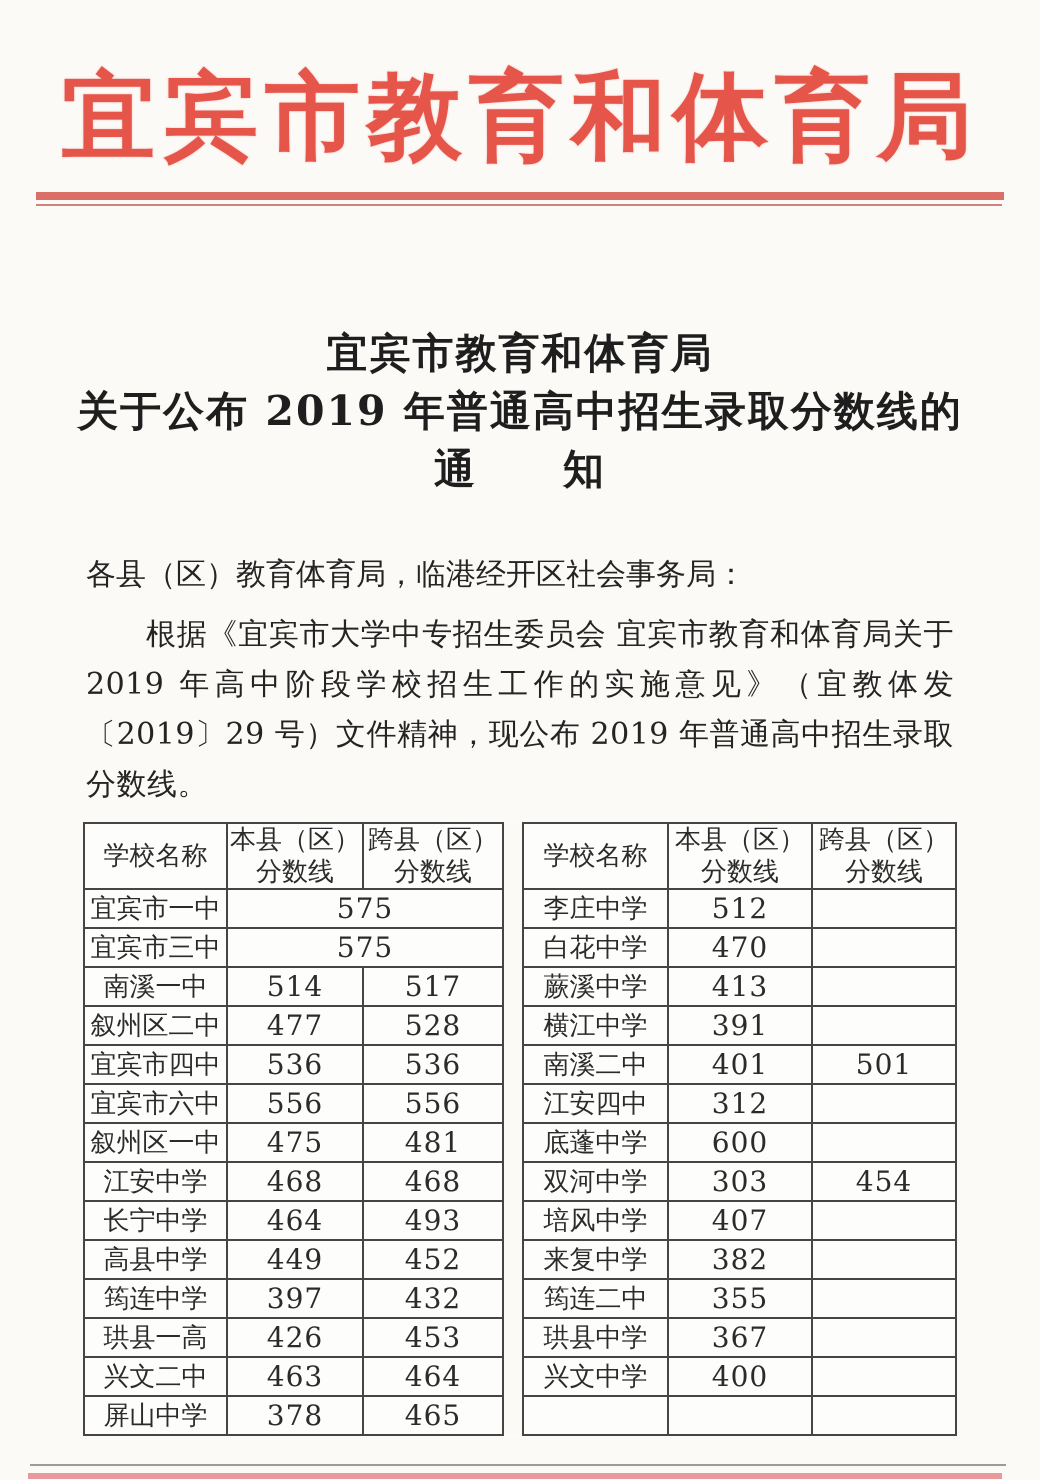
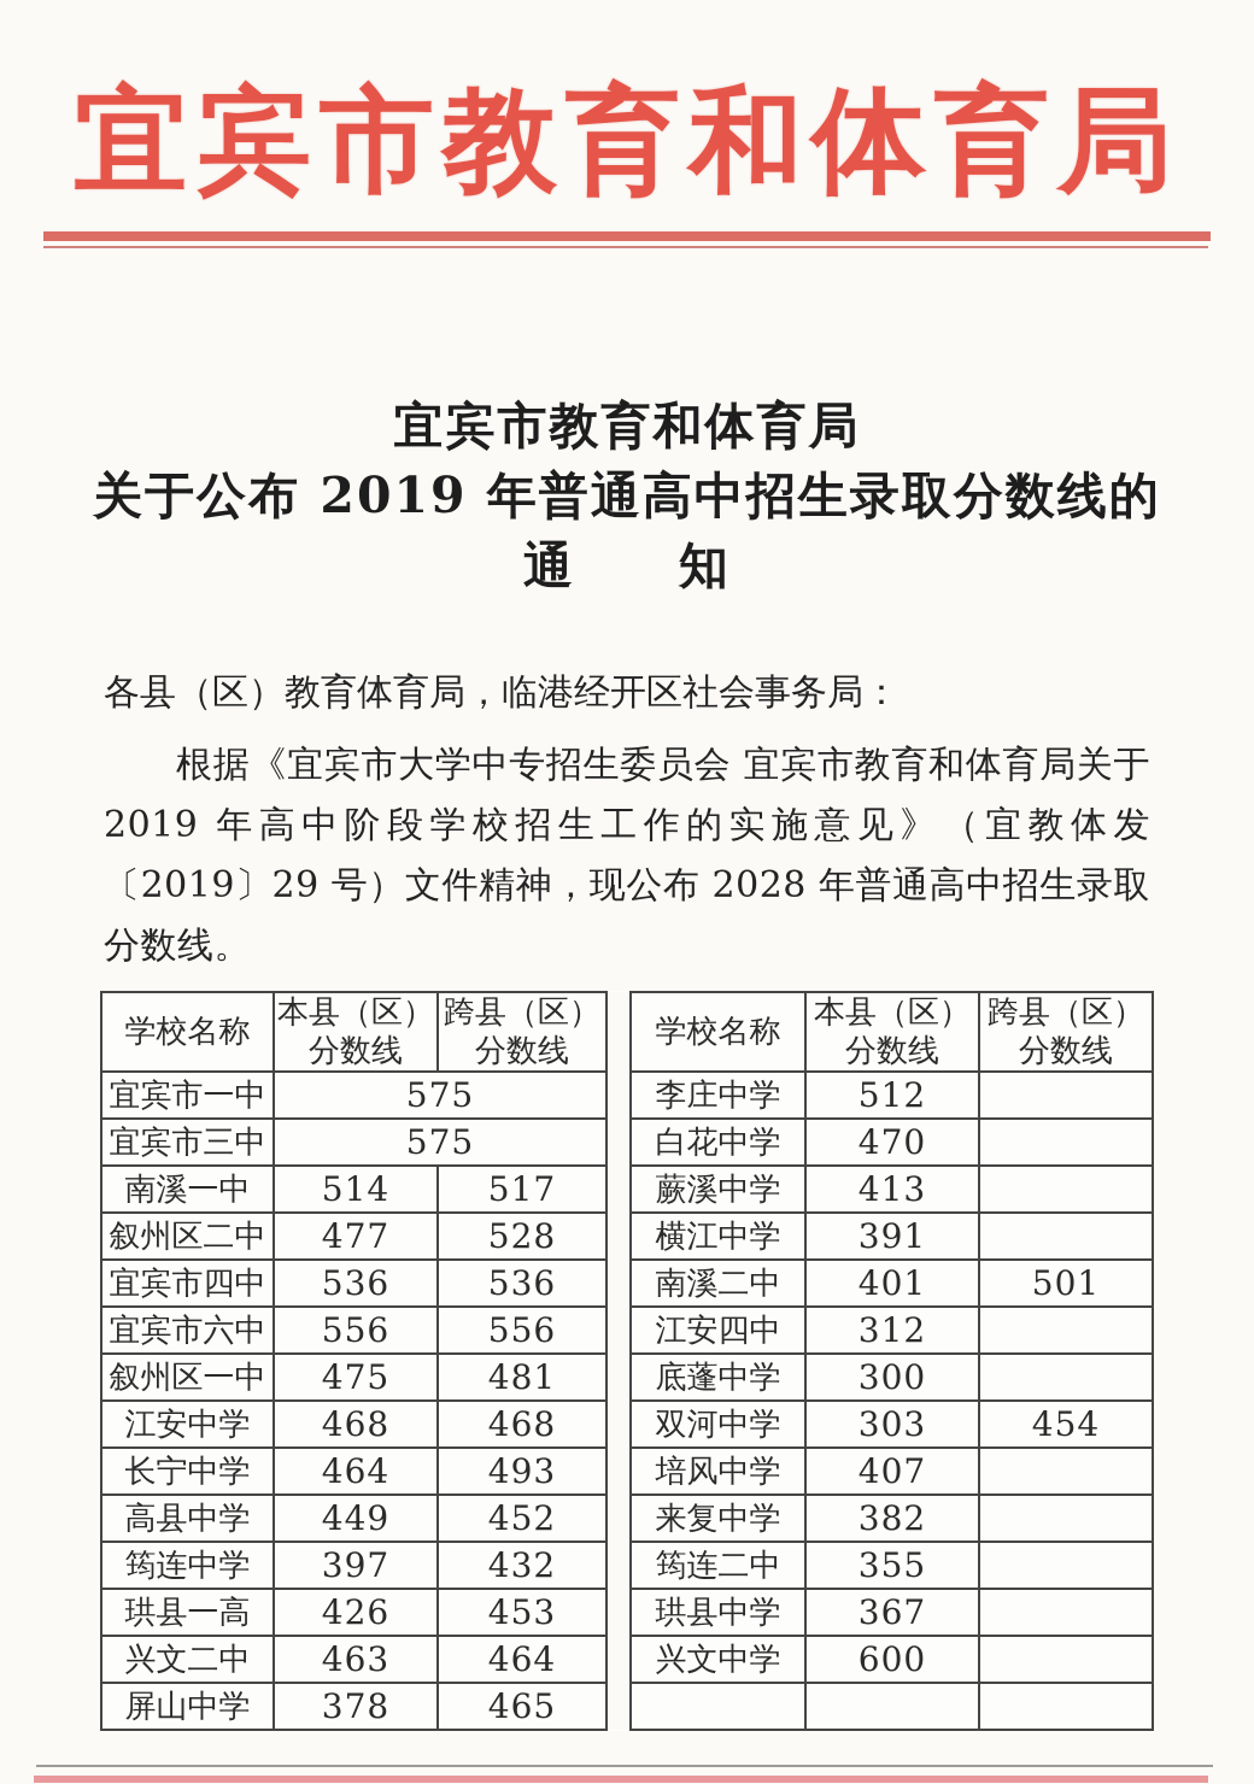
  宜宾市教育和体育局
  宜宾市教育和体育局
  关于公布 2019 年普通高中招生录取分数线的
  通 知
  各县（区）教育体育局，临港经开区社会事务局：
- 根据《宜宾市大学中专招生委员会 宜宾市教育和体育局关于 2019 年高中阶段学校招生工作的实施意见》（宜教体发〔2019〕29 号）文件精神，现公布 2019 年普通高中招生录取分数线。
+ 根据《宜宾市大学中专招生委员会 宜宾市教育和体育局关于 2019 年高中阶段学校招生工作的实施意见》（宜教体发〔2019〕29 号）文件精神，现公布 2028 年普通高中招生录取分数线。
  学校名称	本县（区） 分数线	跨县（区） 分数线		学校名称	本县（区） 分数线	跨县（区） 分数线
  宜宾市一中	575		李庄中学	512
  宜宾市三中	575		白花中学	470
  南溪一中	514	517		蕨溪中学	413
  叙州区二中	477	528		横江中学	391
  宜宾市四中	536	536		南溪二中	401	501
  宜宾市六中	556	556		江安四中	312
- 叙州区一中	475	481		底蓬中学	600
+ 叙州区一中	475	481		底蓬中学	300
  江安中学	468	468		双河中学	303	454
  长宁中学	464	493		培风中学	407
  高县中学	449	452		来复中学	382
  筠连中学	397	432		筠连二中	355
  珙县一高	426	453		珙县中学	367
- 兴文二中	463	464		兴文中学	400
+ 兴文二中	463	464		兴文中学	600
  屏山中学	378	465
